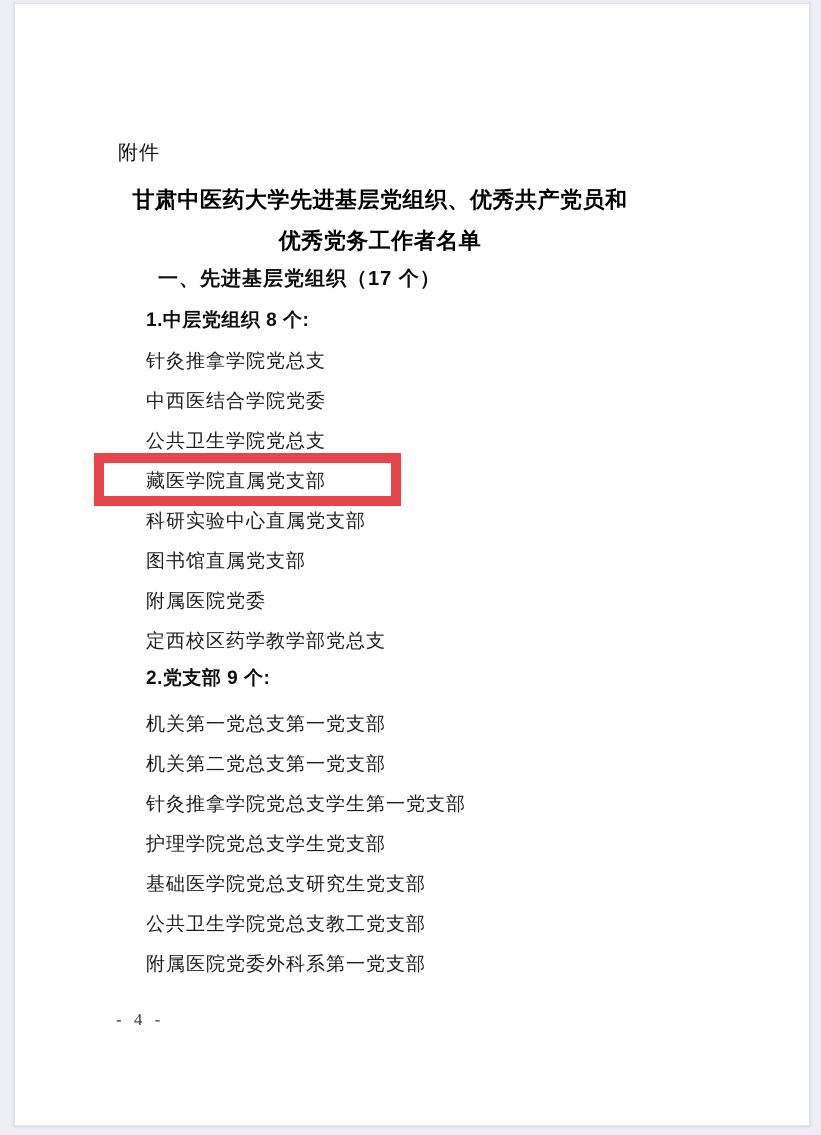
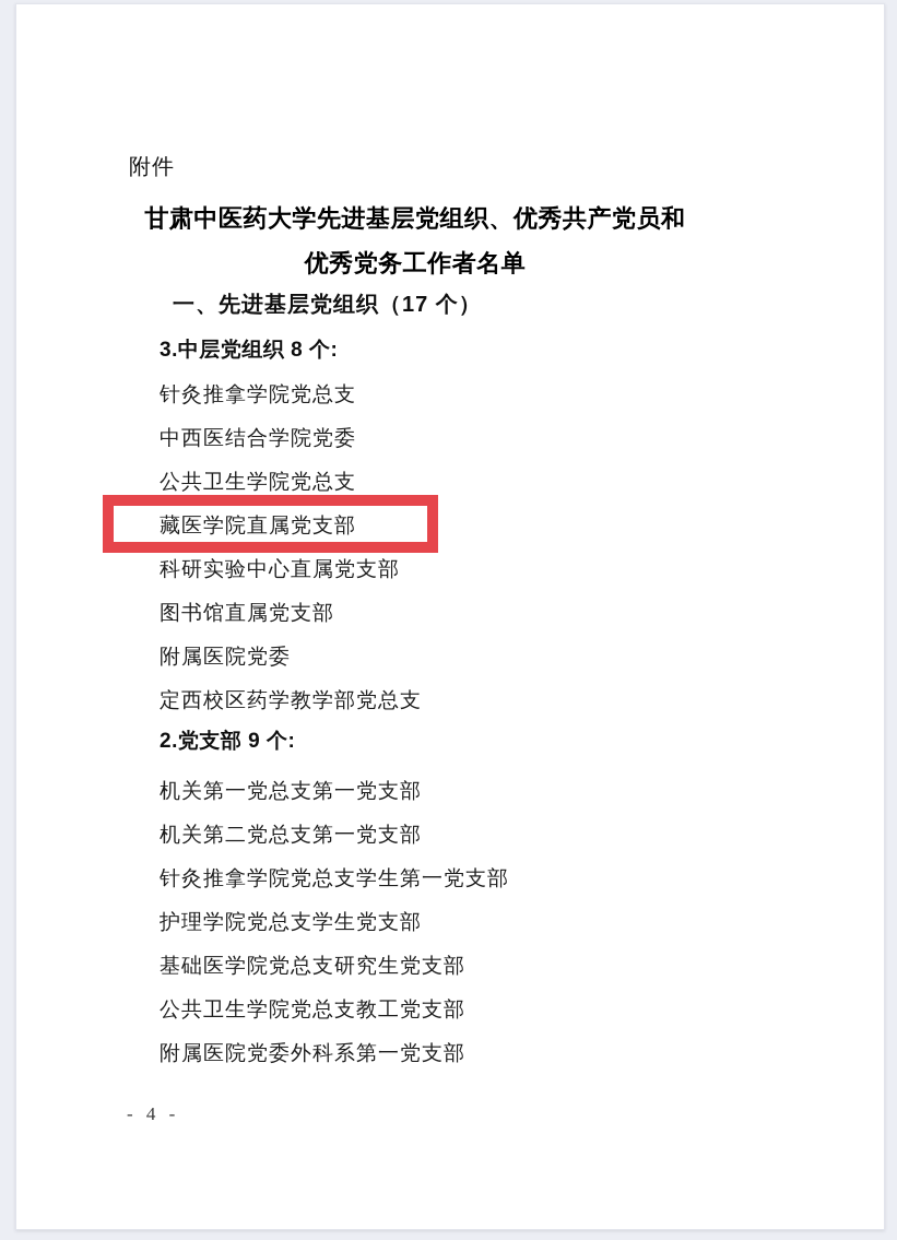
  附件
  甘肃中医药大学先进基层党组织、优秀共产党员和
  优秀党务工作者名单
  一、先进基层党组织（17 个）
- 1.中层党组织 8 个:
+ 3.中层党组织 8 个:
  针灸推拿学院党总支
  中西医结合学院党委
  公共卫生学院党总支
  藏医学院直属党支部
  科研实验中心直属党支部
  图书馆直属党支部
  附属医院党委
  定西校区药学教学部党总支
  2.党支部 9 个:
  机关第一党总支第一党支部
  机关第二党总支第一党支部
  针灸推拿学院党总支学生第一党支部
  护理学院党总支学生党支部
  基础医学院党总支研究生党支部
  公共卫生学院党总支教工党支部
  附属医院党委外科系第一党支部
  - 4 -
